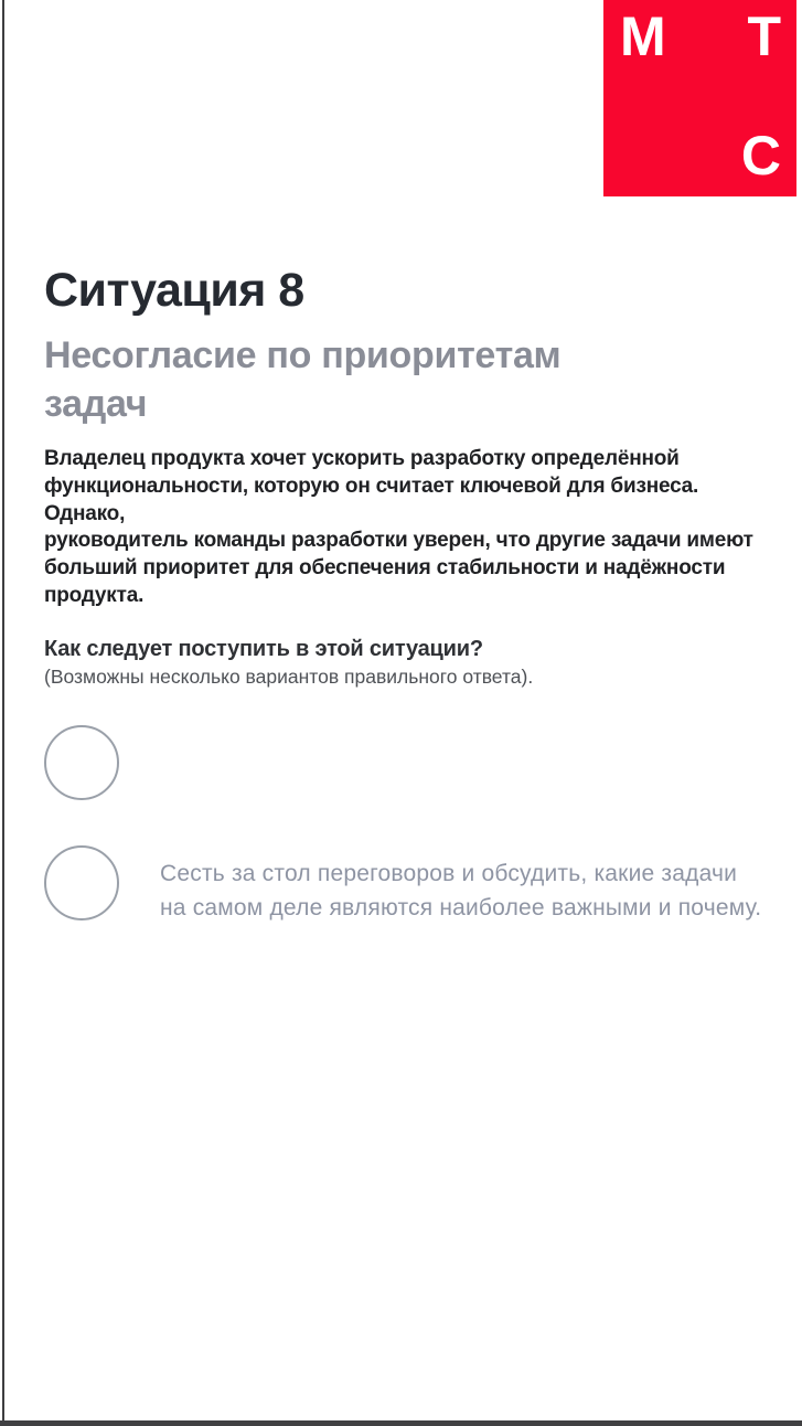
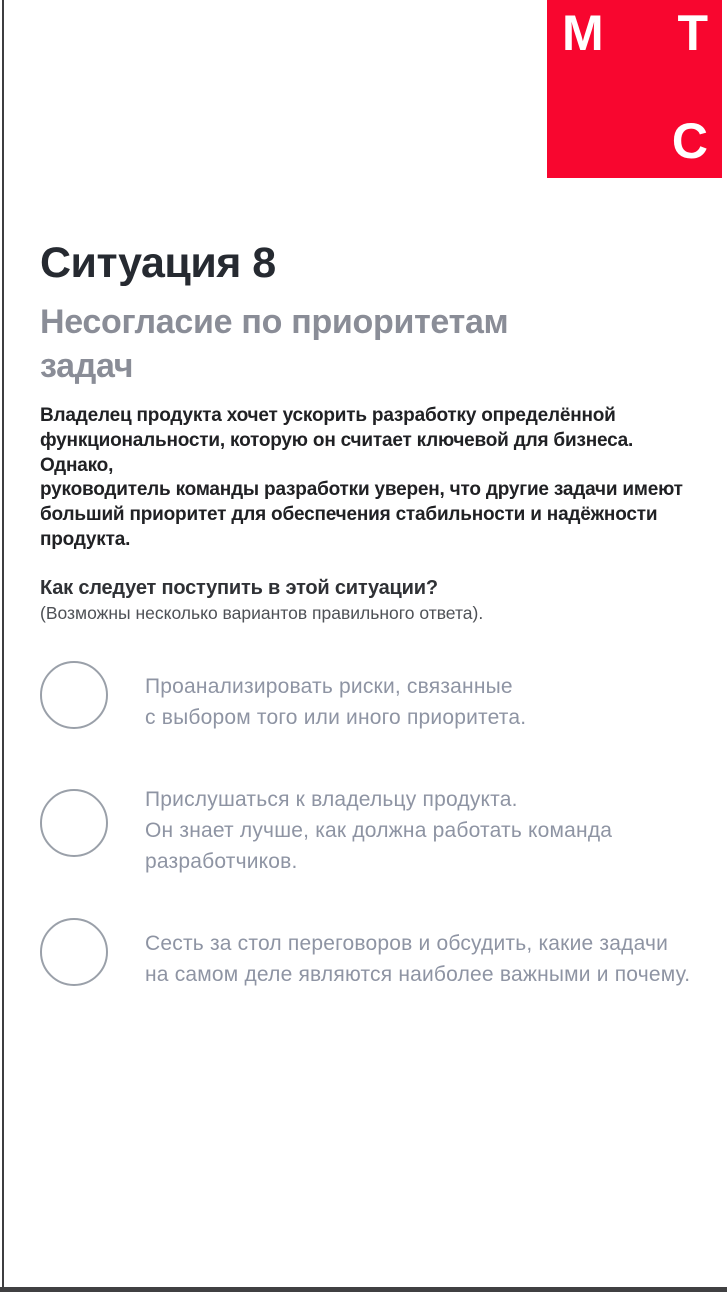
  М
  Т
  С
  Ситуация 8
  Несогласие по приоритетам
  задач
  Владелец продукта хочет ускорить разработку определённой
  функциональности, которую он считает ключевой для бизнеса. Однако,
  руководитель команды разработки уверен, что другие задачи имеют
  больший приоритет для обеспечения стабильности и надёжности продукта.
  Как следует поступить в этой ситуации?
  (Возможны несколько вариантов правильного ответа).
+ Проанализировать риски, связанные
+ с выбором того или иного приоритета.
+ Прислушаться к владельцу продукта.
+ Он знает лучше, как должна работать команда
+ разработчиков.
  Сесть за стол переговоров и обсудить, какие задачи
  на самом деле являются наиболее важными и почему.
